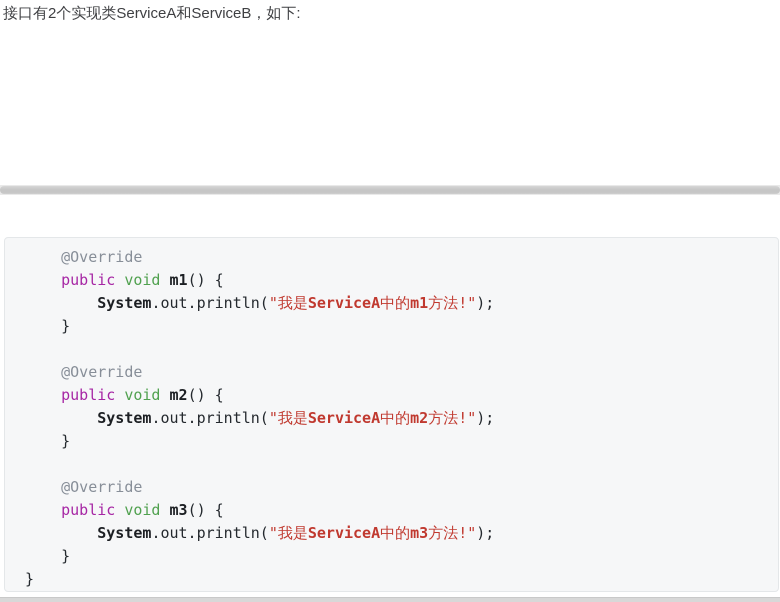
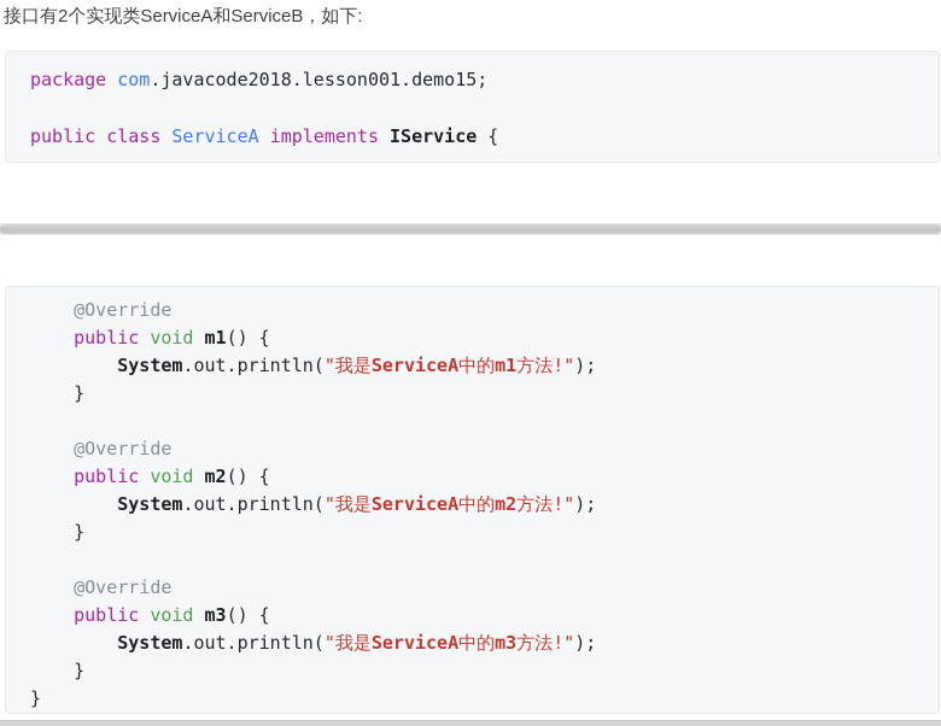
  接口有2个实现类ServiceA和ServiceB，如下:
+ package com.javacode2018.lesson001.demo15;
+ public class ServiceA implements IService {
  @Override
  public void m1() {
  System.out.println("我是ServiceA中的m1方法!");
  }
  @Override
  public void m2() {
  System.out.println("我是ServiceA中的m2方法!");
  }
  @Override
  public void m3() {
  System.out.println("我是ServiceA中的m3方法!");
  }
  }
